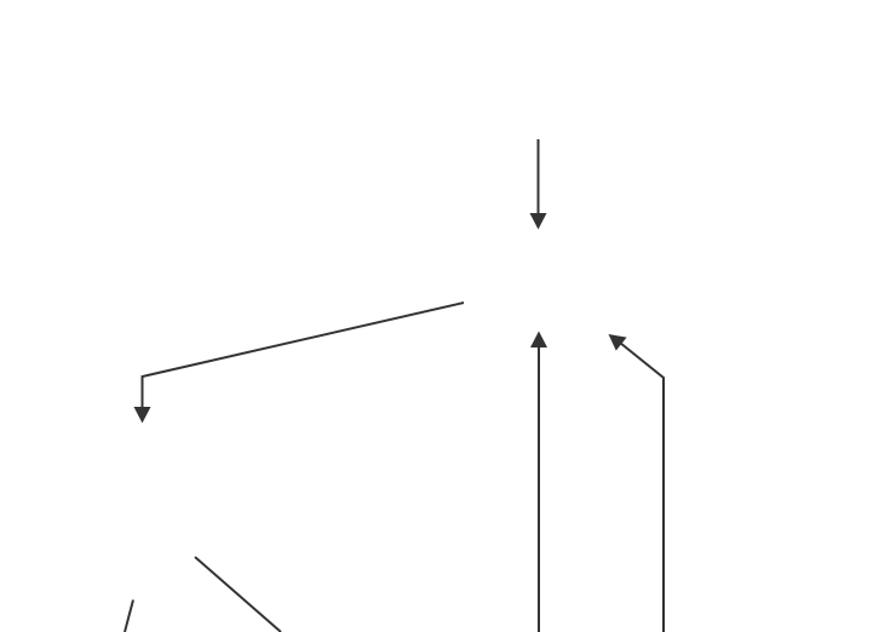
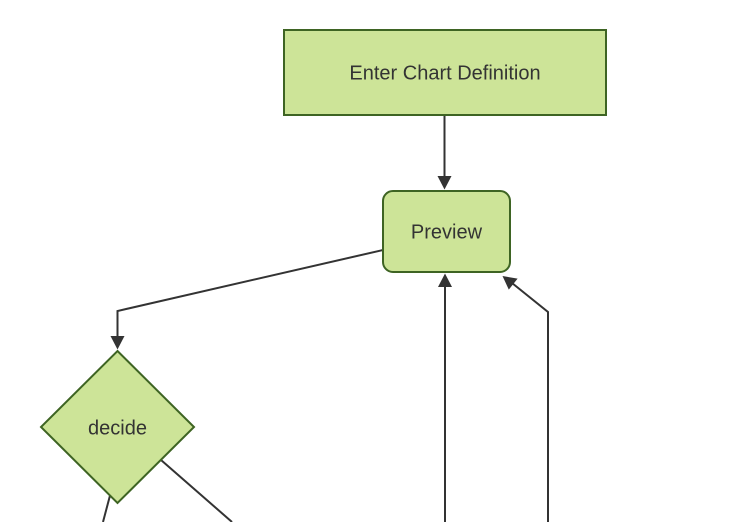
+ Enter Chart Definition
+ Preview
+ decide
